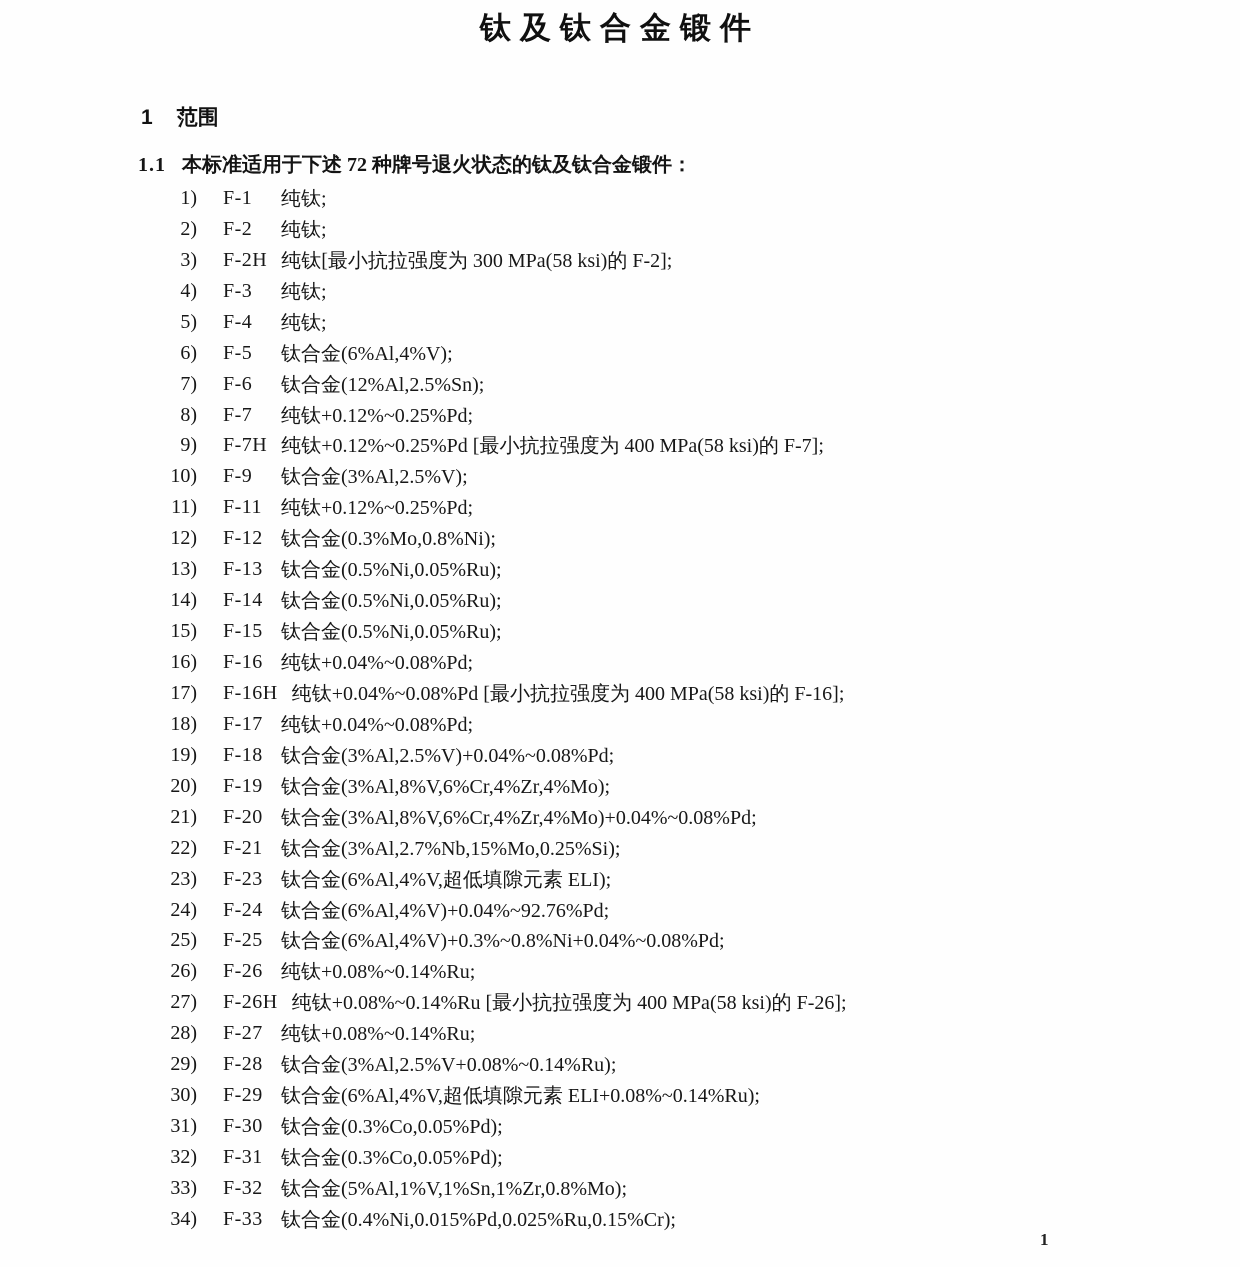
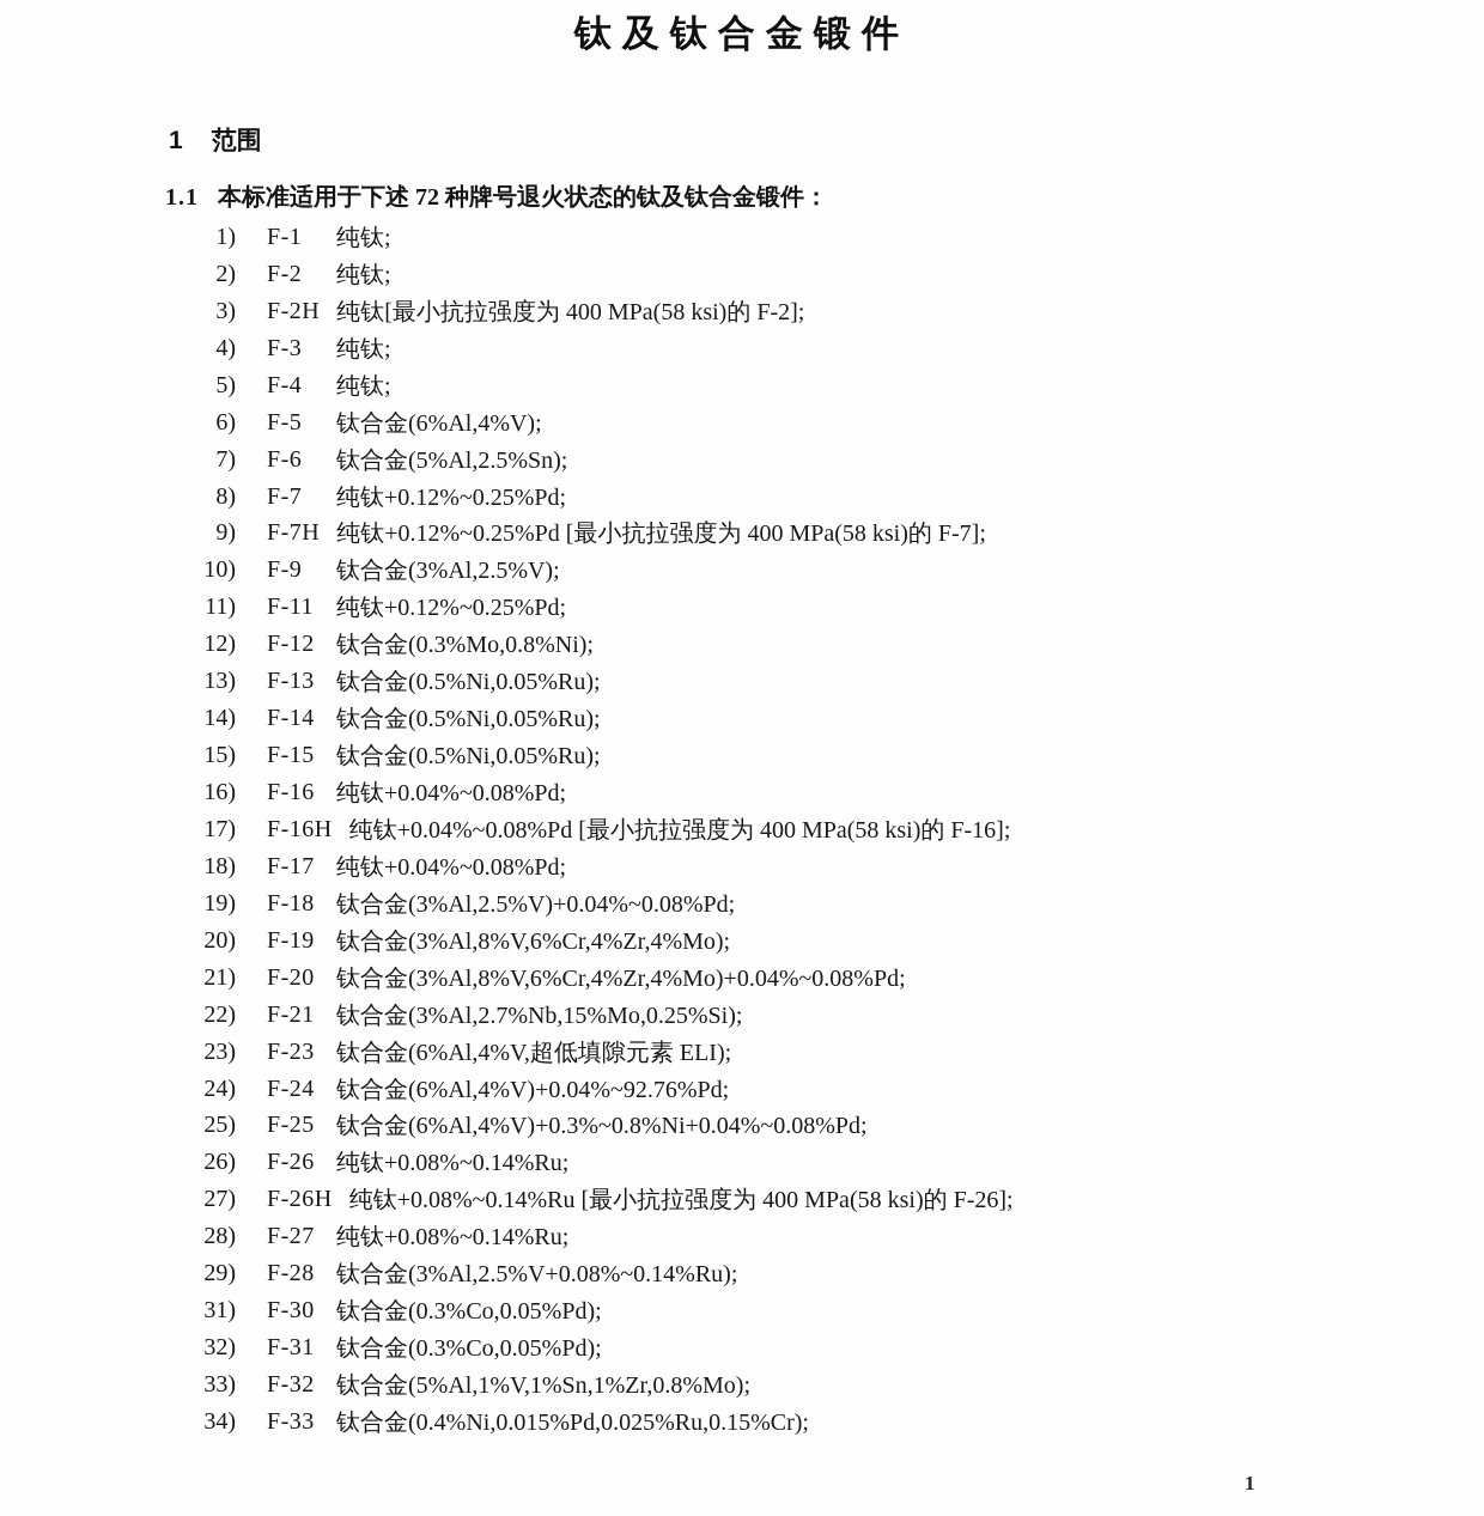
  钛及钛合金锻件
  1 范围
  1.1 本标准适用于下述 72 种牌号退火状态的钛及钛合金锻件：
  1)
  F-1
  纯钛;
  2)
  F-2
  纯钛;
  3)
  F-2H
- 纯钛[最小抗拉强度为 300 MPa(58 ksi)的 F-2];
+ 纯钛[最小抗拉强度为 400 MPa(58 ksi)的 F-2];
  4)
  F-3
  纯钛;
  5)
  F-4
  纯钛;
  6)
  F-5
  钛合金(6%Al,4%V);
  7)
  F-6
- 钛合金(12%Al,2.5%Sn);
+ 钛合金(5%Al,2.5%Sn);
  8)
  F-7
  纯钛+0.12%~0.25%Pd;
  9)
  F-7H
  纯钛+0.12%~0.25%Pd [最小抗拉强度为 400 MPa(58 ksi)的 F-7];
  10)
  F-9
  钛合金(3%Al,2.5%V);
  11)
  F-11
  纯钛+0.12%~0.25%Pd;
  12)
  F-12
  钛合金(0.3%Mo,0.8%Ni);
  13)
  F-13
  钛合金(0.5%Ni,0.05%Ru);
  14)
  F-14
  钛合金(0.5%Ni,0.05%Ru);
  15)
  F-15
  钛合金(0.5%Ni,0.05%Ru);
  16)
  F-16
  纯钛+0.04%~0.08%Pd;
  17)
  F-16H
  纯钛+0.04%~0.08%Pd [最小抗拉强度为 400 MPa(58 ksi)的 F-16];
  18)
  F-17
  纯钛+0.04%~0.08%Pd;
  19)
  F-18
  钛合金(3%Al,2.5%V)+0.04%~0.08%Pd;
  20)
  F-19
  钛合金(3%Al,8%V,6%Cr,4%Zr,4%Mo);
  21)
  F-20
  钛合金(3%Al,8%V,6%Cr,4%Zr,4%Mo)+0.04%~0.08%Pd;
  22)
  F-21
  钛合金(3%Al,2.7%Nb,15%Mo,0.25%Si);
  23)
  F-23
  钛合金(6%Al,4%V,超低填隙元素 ELI);
  24)
  F-24
  钛合金(6%Al,4%V)+0.04%~92.76%Pd;
  25)
  F-25
  钛合金(6%Al,4%V)+0.3%~0.8%Ni+0.04%~0.08%Pd;
  26)
  F-26
  纯钛+0.08%~0.14%Ru;
  27)
  F-26H
  纯钛+0.08%~0.14%Ru [最小抗拉强度为 400 MPa(58 ksi)的 F-26];
  28)
  F-27
  纯钛+0.08%~0.14%Ru;
  29)
  F-28
  钛合金(3%Al,2.5%V+0.08%~0.14%Ru);
- 30)
- F-29
- 钛合金(6%Al,4%V,超低填隙元素 ELI+0.08%~0.14%Ru);
  31)
  F-30
  钛合金(0.3%Co,0.05%Pd);
  32)
  F-31
  钛合金(0.3%Co,0.05%Pd);
  33)
  F-32
  钛合金(5%Al,1%V,1%Sn,1%Zr,0.8%Mo);
  34)
  F-33
  钛合金(0.4%Ni,0.015%Pd,0.025%Ru,0.15%Cr);
  1
